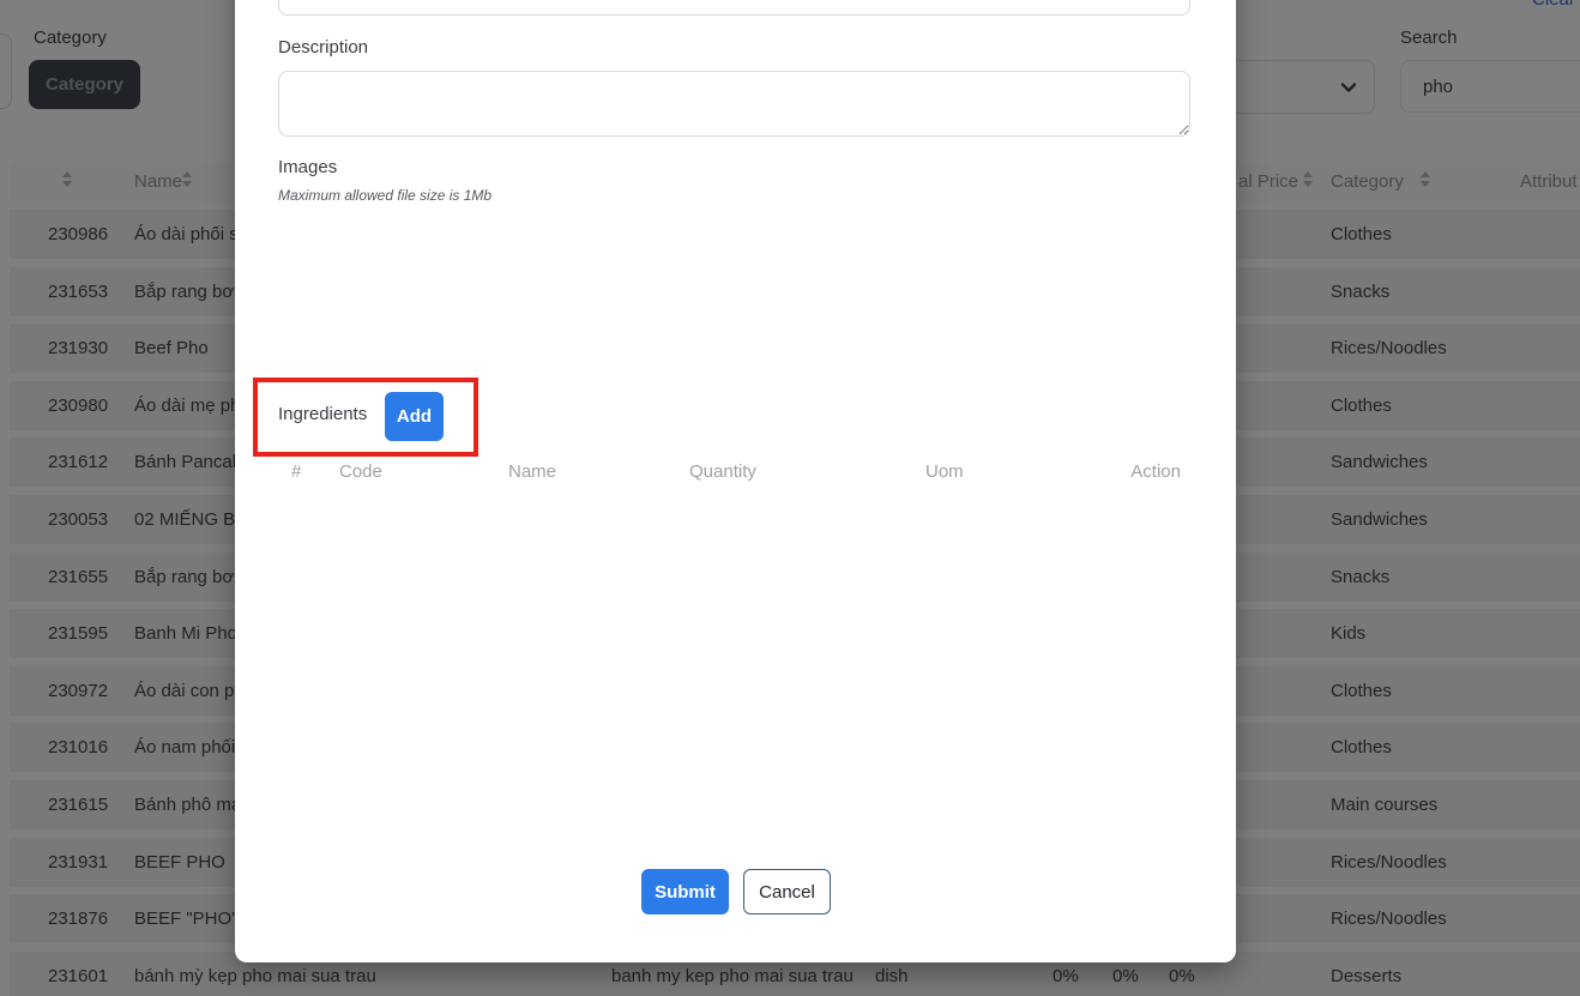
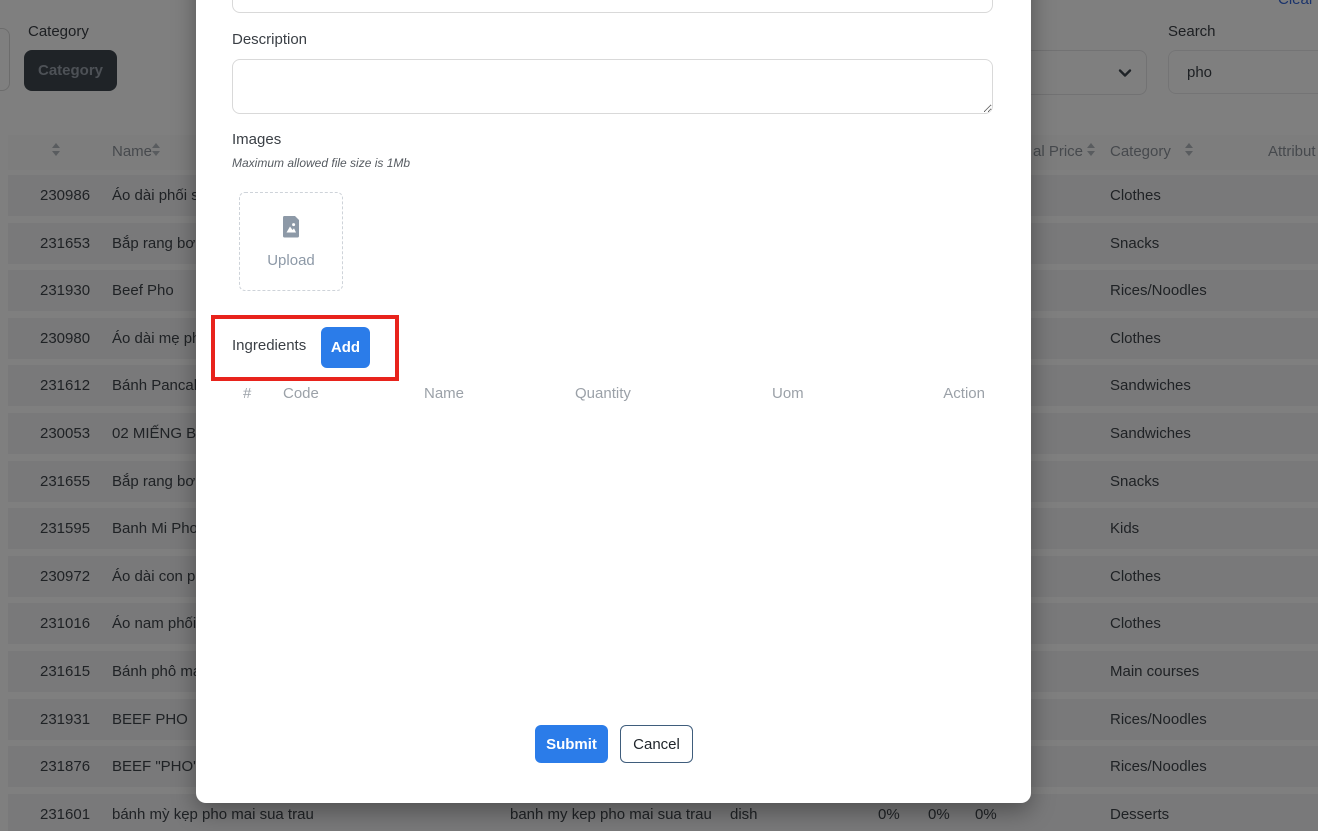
  Category
  Category
  Search
  pho
  Name
  al Price
  Category
  Attribut
  230986
  Áo dài phối s
  Clothes
  231653
  Bắp rang bơ
  Snacks
  231930
  Beef Pho
  Rices/Noodles
  230980
  Áo dài mẹ p
  Clothes
  231612
  Bánh Panca
  Sandwiches
  230053
  02 MIẾNG B
  Sandwiches
  231655
  Bắp rang bơ
  Snacks
  231595
  Banh Mi Pho
  Kids
  230972
  Áo dài con p
  Clothes
  231016
  Áo nam phối
  Clothes
  231615
  Bánh phô m
  Main courses
  231931
  BEEF PHO
  Rices/Noodles
  231876
  BEEF "PHO
  Rices/Noodles
  231601
  bánh mỳ kẹp pho mai sua trau
  banh my kep pho mai sua trau
  dish
  0%
  0%
  0%
  Desserts
  Description
  Images
  Maximum allowed file size is 1Mb
+ Upload
  Ingredients
  Add
  #
  Code
  Name
  Quantity
  Uom
  Action
  Submit
  Cancel
